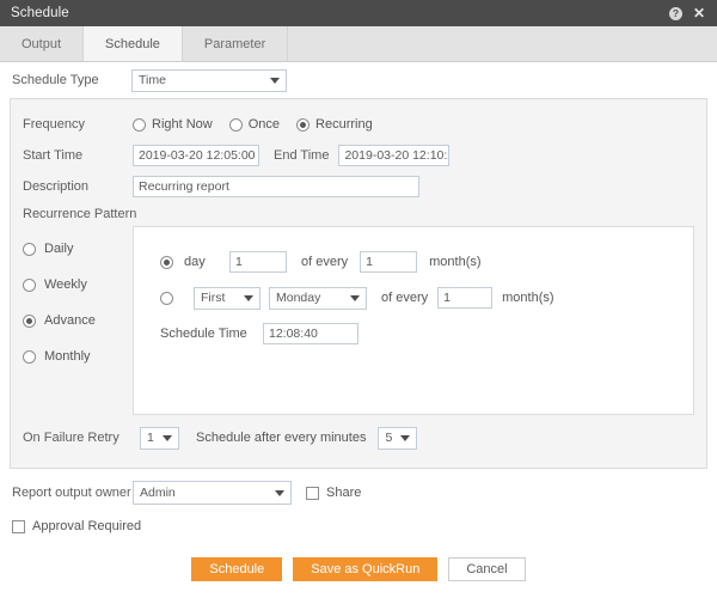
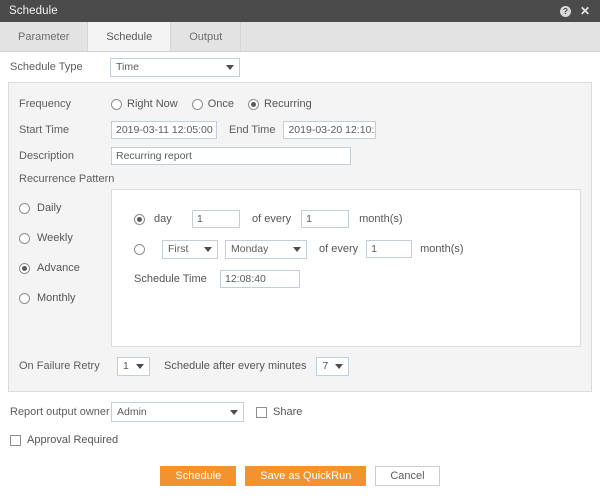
  Schedule
  ?
  ✕
- Output
+ Parameter
  Schedule
- Parameter
+ Output
  Schedule Type
  Time
  Frequency
  Right Now
  Once
  Recurring
  Start Time
- 2019-03-20 12:05:00
+ 2019-03-11 12:05:00
  End Time
  2019-03-20 12:10:
  Description
  Recurring report
  Recurrence Pattern
  Daily
  Weekly
  Advance
  Monthly
  day
  1
  of every
  1
  month(s)
  First
  Monday
  of every
  1
  month(s)
  Schedule Time
  12:08:40
  On Failure Retry
  1
  Schedule after every minutes
- 5
+ 7
  Report output owner
  Admin
  Share
  Approval Required
  Schedule
  Save as QuickRun
  Cancel
